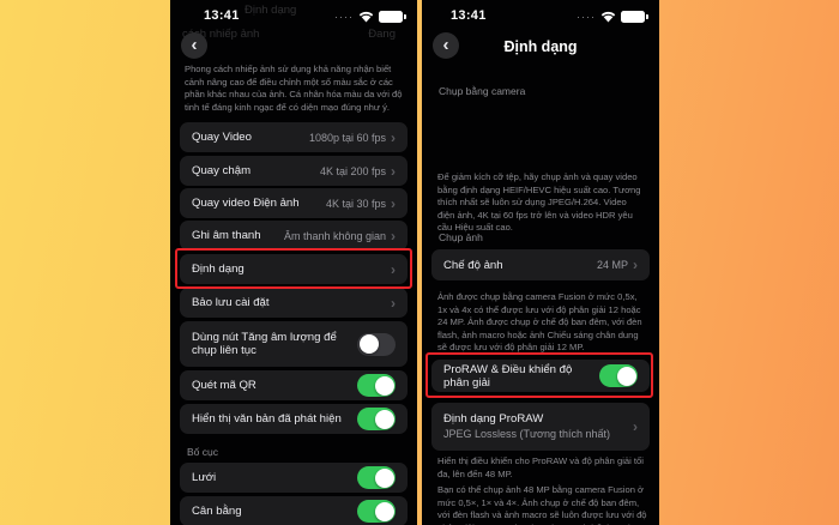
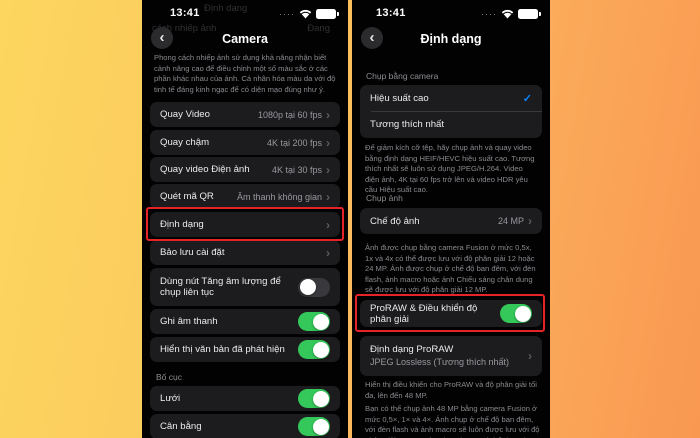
  Định dạng
  h nhiếp ảnh
  Đang
  13:41
  ····
  ‹
+ Camera
  Phong cách nhiếp ảnh sử dụng khả năng nhận biết cảnh nâng cao để điều chỉnh một số màu sắc ở các phần khác nhau của ảnh. Cá nhân hóa màu da với độ tinh tế đáng kinh ngạc để có diện mạo đúng như ý.
  Quay Video
  1080p tại 60 fps
  ›
  Quay chậm
  4K tại 200 fps
  ›
  Quay video Điện ảnh
  4K tại 30 fps
  ›
- Ghi âm thanh
+ Quét mã QR
  Âm thanh không gian
  ›
  Định dạng
  ›
  Bảo lưu cài đặt
  ›
  Dùng nút Tăng âm lượng để chụp liên tục
- Quét mã QR
+ Ghi âm thanh
  Hiển thị văn bản đã phát hiện
  Bố cục
  Lưới
  Cân bằng
  13:41
  ····
  ‹
  Định dạng
  Chụp bằng camera
+ Hiệu suất cao
+ ✓
+ Tương thích nhất
  Để giảm kích cỡ tệp, hãy chụp ảnh và quay video bằng định dạng HEIF/HEVC hiệu suất cao. Tương thích nhất sẽ luôn sử dụng JPEG/H.264. Video điện ảnh, 4K tại 60 fps trở lên và video HDR yêu cầu Hiệu suất cao.
  Chụp ảnh
  Chế độ ảnh
  24 MP
  ›
  Ảnh được chụp bằng camera Fusion ở mức 0,5x, 1x và 4x có thể được lưu với độ phân giải 12 hoặc 24 MP. Ảnh được chụp ở chế độ ban đêm, với đèn flash, ảnh macro hoặc ảnh Chiếu sáng chân dung sẽ được lưu với độ phân giải 12 MP.
  ProRAW & Điều khiển độ phân giải
  Định dạng ProRAW
  JPEG Lossless (Tương thích nhất)
  ›
  Hiển thị điều khiển cho ProRAW và độ phân giải tối đa, lên đến 48 MP.
